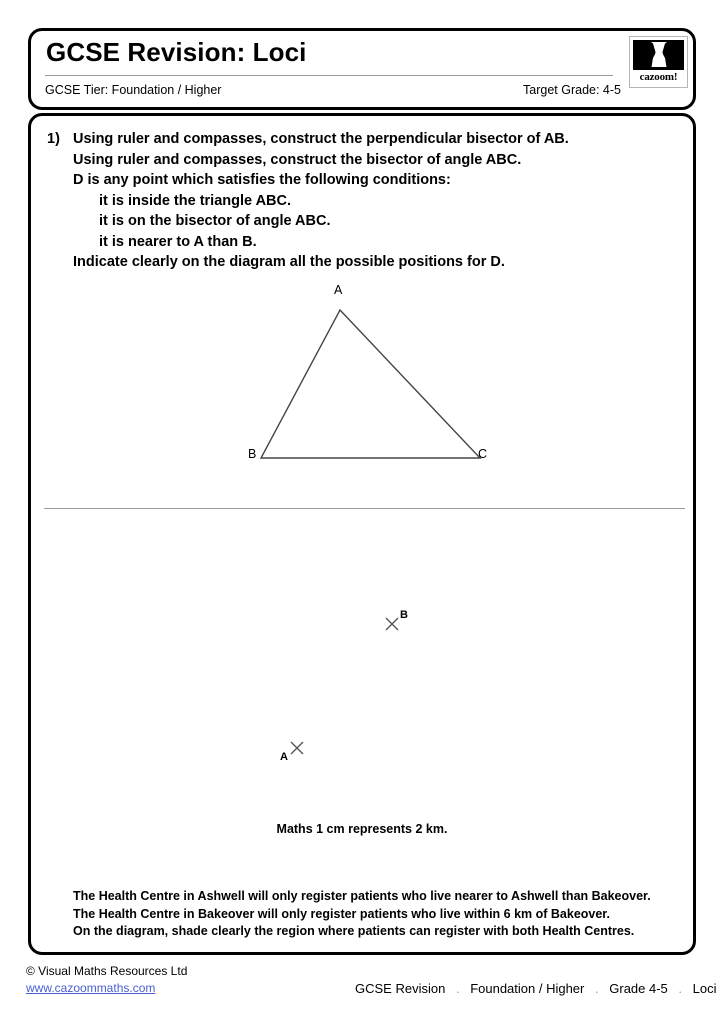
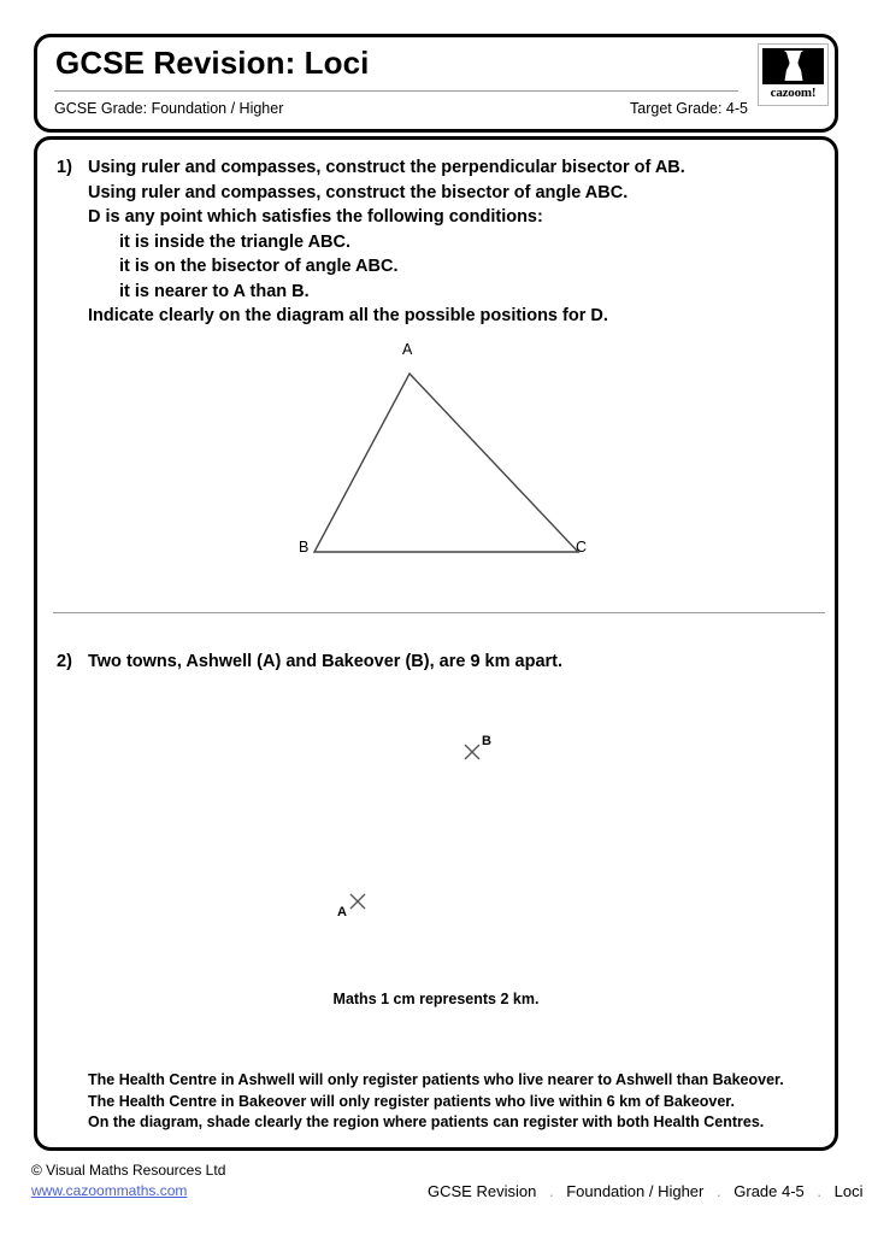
  GCSE Revision: Loci
- GCSE Tier: Foundation / Higher
+ GCSE Grade: Foundation / Higher
  Target Grade: 4-5
  cazoom!
  1)
  Using ruler and compasses, construct the perpendicular bisector of AB.
  Using ruler and compasses, construct the bisector of angle ABC.
  D is any point which satisfies the following conditions:
  it is inside the triangle ABC.
  it is on the bisector of angle ABC.
  it is nearer to A than B.
  Indicate clearly on the diagram all the possible positions for D.
  A
  B
  C
+ 2)
+ Two towns, Ashwell (A) and Bakeover (B), are 9 km apart.
  B
  A
  Maths 1 cm represents 2 km.
  The Health Centre in Ashwell will only register patients who live nearer to Ashwell than Bakeover.
  The Health Centre in Bakeover will only register patients who live within 6 km of Bakeover.
  On the diagram, shade clearly the region where patients can register with both Health Centres.
  © Visual Maths Resources Ltd
  www.cazoommaths.com
  GCSE Revision . Foundation / Higher . Grade 4-5 . Loci
